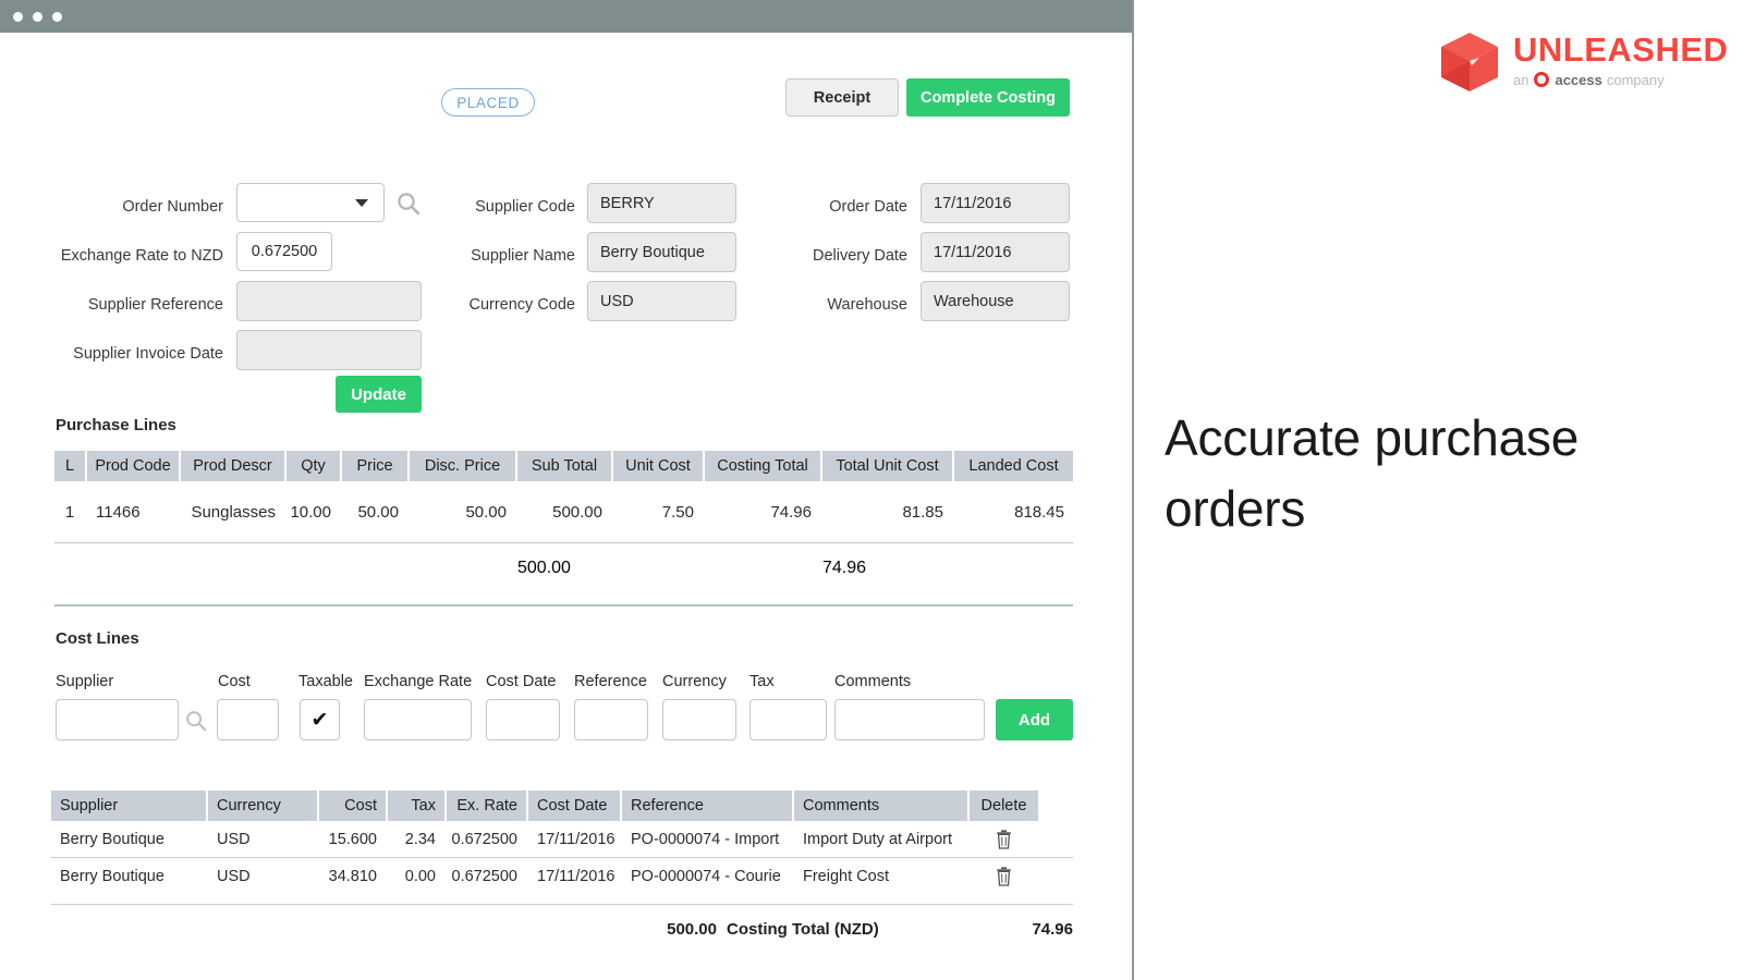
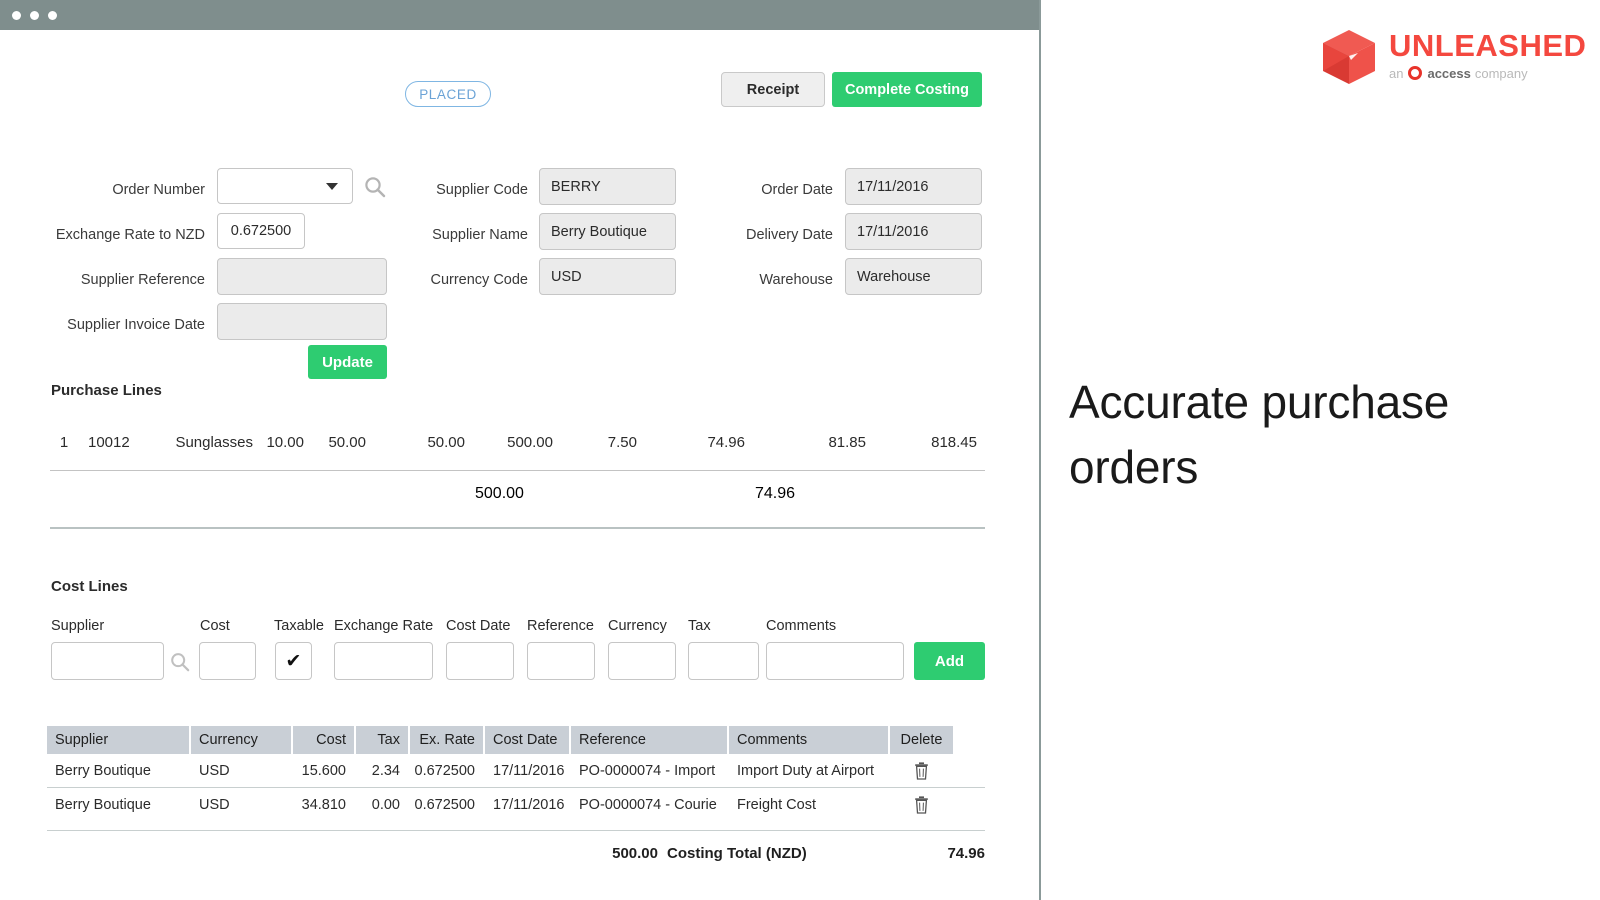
  PLACED
  Receipt
  Complete Costing
  Order Number
  Exchange Rate to NZD
  0.672500
  Update
  Supplier Reference
  Supplier Invoice Date
  Supplier Code
  BERRY
  Supplier Name
  Berry Boutique
  Currency Code
  USD
  Order Date
  17/11/2016
  Delivery Date
  17/11/2016
  Warehouse
  Warehouse
  Purchase Lines
- L
- Prod Code
- Prod Descr
- Qty
- Price
- Disc. Price
- Sub Total
- Unit Cost
- Costing Total
- Total Unit Cost
- Landed Cost
  1
- 11466
+ 10012
  Sunglasses
  10.00
  50.00
  50.00
  500.00
  7.50
  74.96
  81.85
  818.45
  500.00
  74.96
  Cost Lines
  Supplier
  Cost
  Taxable
  ✔
  Exchange Rate
  Cost Date
  Reference
  Currency
  Tax
  Comments
  Add
  Supplier
  Currency
  Cost
  Tax
  Ex. Rate
  Cost Date
  Reference
  Comments
  Delete
  Berry Boutique
  USD
  15.600
  2.34
  0.672500
  17/11/2016
  PO-0000074 - Import
  Import Duty at Airport
  Berry Boutique
  USD
  34.810
  0.00
  0.672500
  17/11/2016
  PO-0000074 - Courie
  Freight Cost
  500.00
  Costing Total (NZD)
  74.96
  UNLEASHED
  an
  access
  company
  Accurate purchase orders
